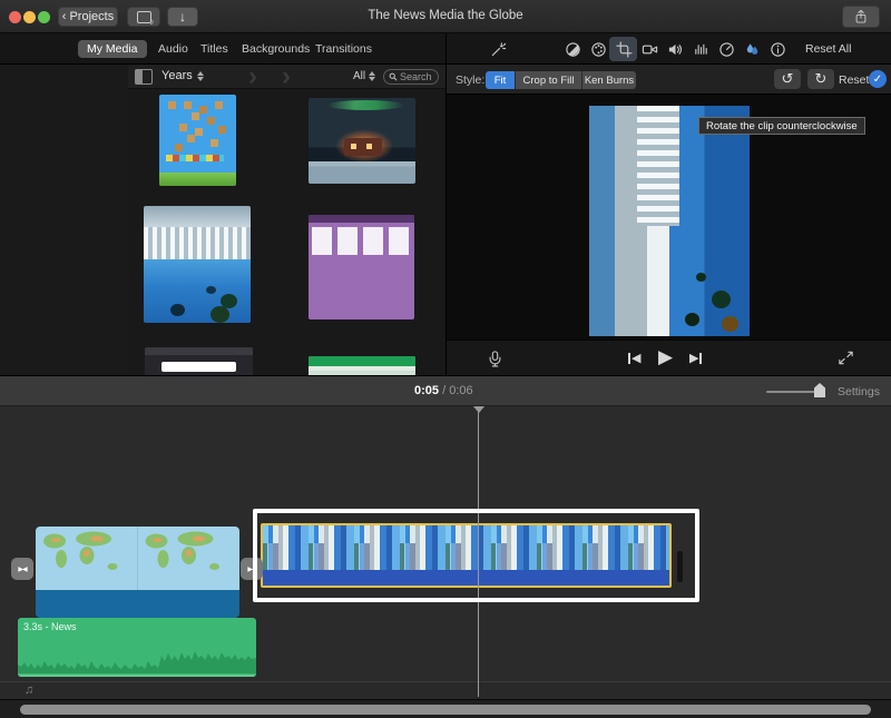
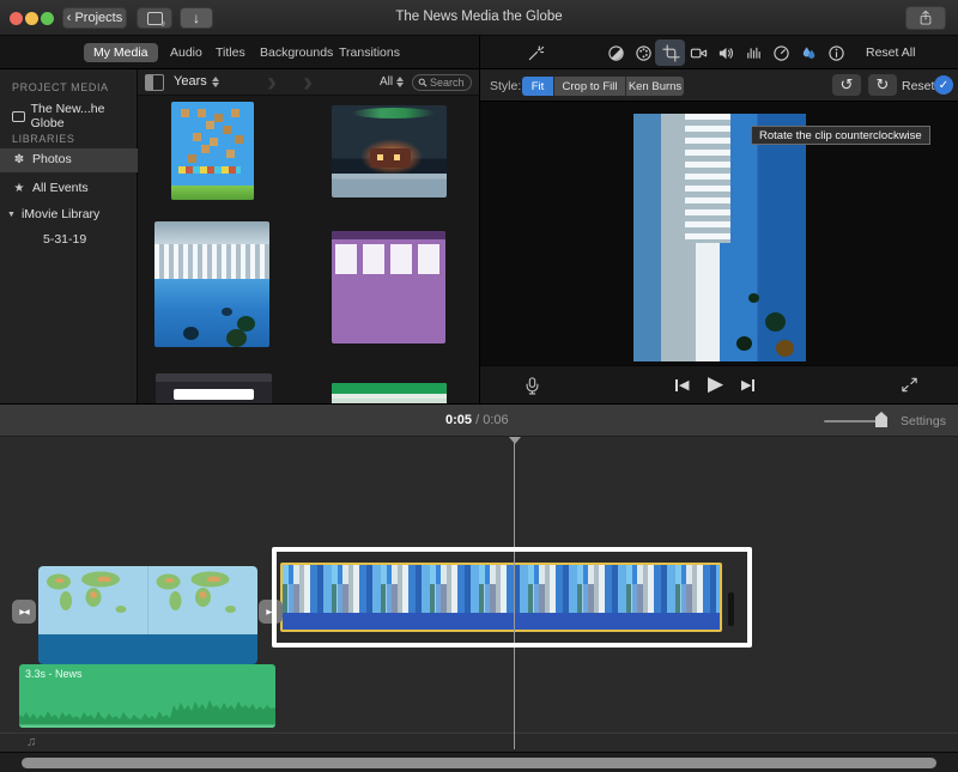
  ‹
  Projects
  ♪
  ↓
  The News Media the Globe
  My Media
  Audio
  Titles
  Backgrounds
  Transitions
  Reset All
+ PROJECT MEDIA
+ The New...he Globe
+ LIBRARIES
+ ✽
+ Photos
+ ★
+ All Events
+ iMovie Library
+ 5-31-19
  Years
  ›
  ›
  All
  Search
  Style:
  Fit
  Crop to Fill
  Ken Burns
  ↺
  ↻
  Reset
  ✓
  Rotate the clip counterclockwise
  ◀
  ▶
  ▶
  0:05 / 0:06
  Settings
  3.3s - News
  ♫
